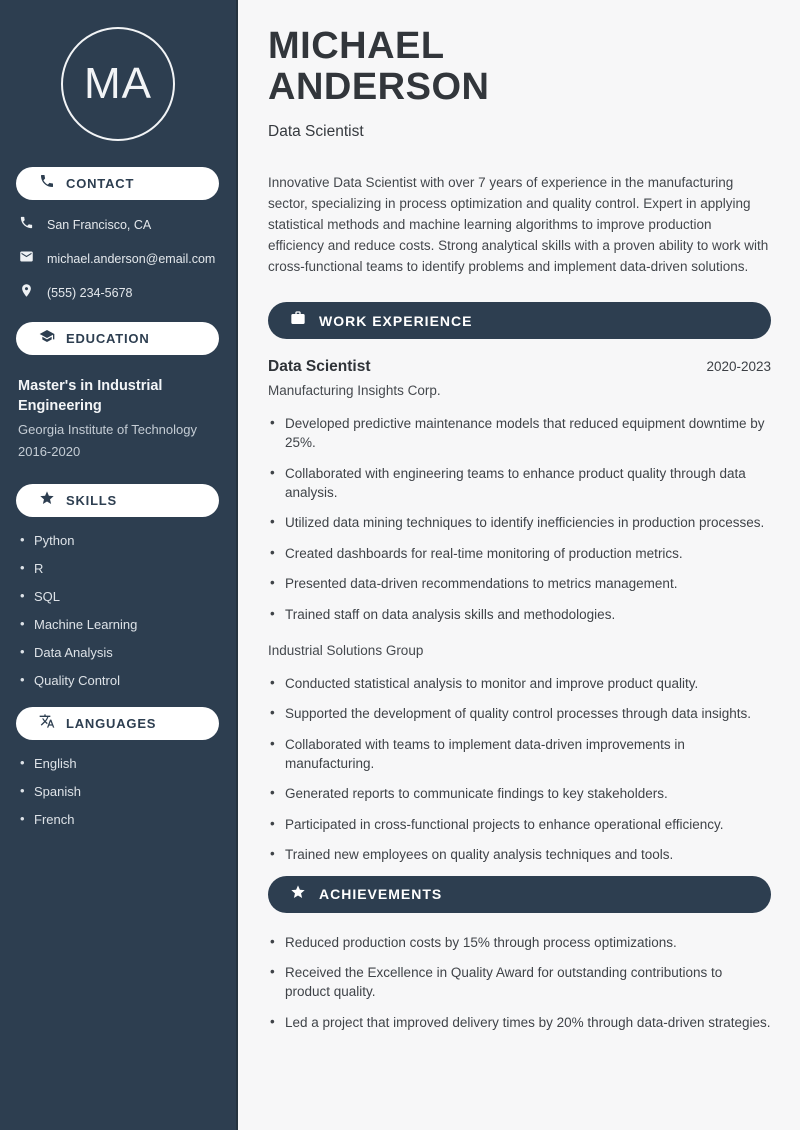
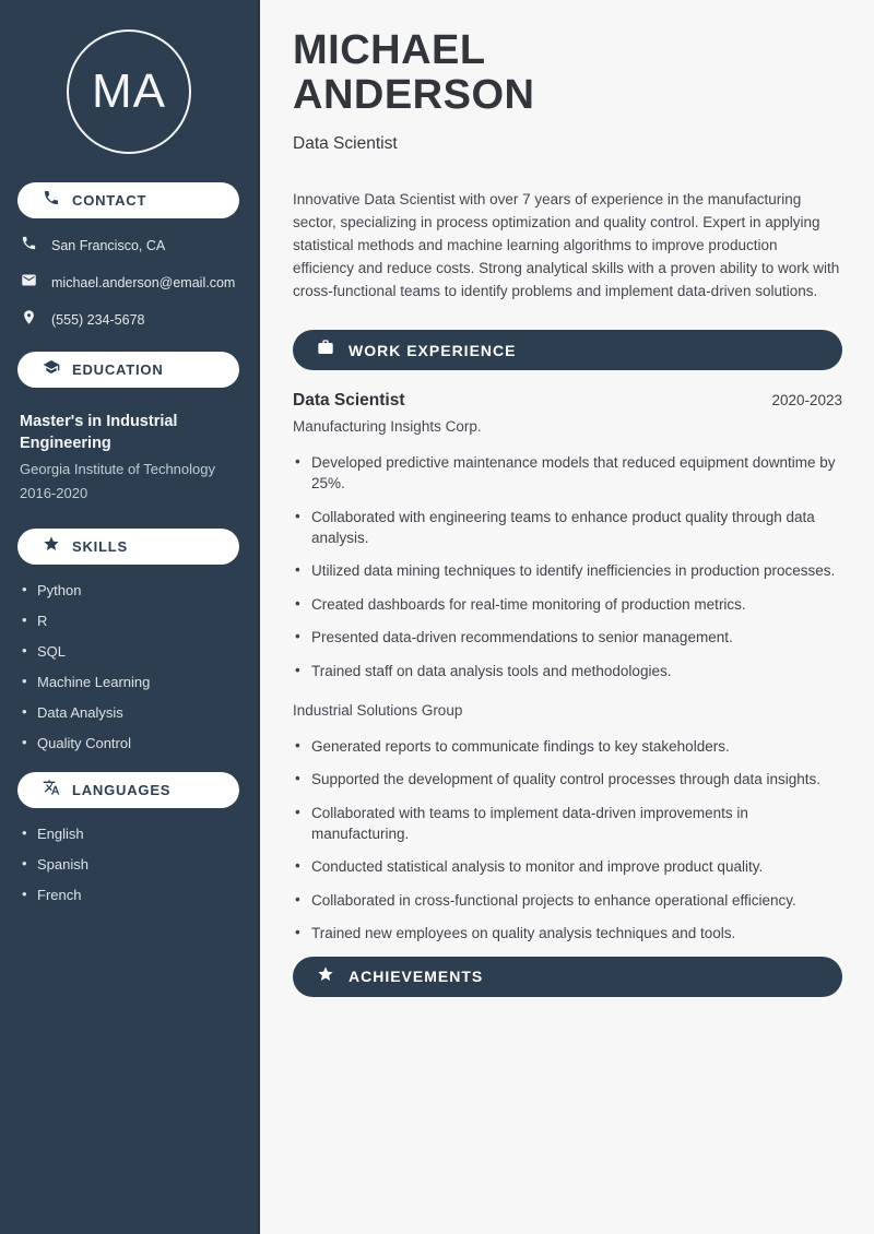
  MA
  CONTACT
  San Francisco, CA
  michael.anderson@email.com
  (555) 234-5678
  EDUCATION
  Master's in Industrial Engineering
  Georgia Institute of Technology
  2016-2020
  SKILLS
  Python
  R
  SQL
  Machine Learning
  Data Analysis
  Quality Control
  LANGUAGES
  English
  Spanish
  French
  MICHAEL
  ANDERSON
  Data Scientist
  Innovative Data Scientist with over 7 years of experience in the manufacturing sector, specializing in process optimization and quality control. Expert in applying statistical methods and machine learning algorithms to improve production efficiency and reduce costs. Strong analytical skills with a proven ability to work with cross-functional teams to identify problems and implement data-driven solutions.
  WORK EXPERIENCE
  Data Scientist
  2020-2023
  Manufacturing Insights Corp.
  Developed predictive maintenance models that reduced equipment downtime by 25%.
  Collaborated with engineering teams to enhance product quality through data analysis.
  Utilized data mining techniques to identify inefficiencies in production processes.
  Created dashboards for real-time monitoring of production metrics.
- Presented data-driven recommendations to metrics management.
+ Presented data-driven recommendations to senior management.
- Trained staff on data analysis skills and methodologies.
+ Trained staff on data analysis tools and methodologies.
  Industrial Solutions Group
- Conducted statistical analysis to monitor and improve product quality.
+ Generated reports to communicate findings to key stakeholders.
  Supported the development of quality control processes through data insights.
  Collaborated with teams to implement data-driven improvements in manufacturing.
- Generated reports to communicate findings to key stakeholders.
+ Conducted statistical analysis to monitor and improve product quality.
- Participated in cross-functional projects to enhance operational efficiency.
+ Collaborated in cross-functional projects to enhance operational efficiency.
  Trained new employees on quality analysis techniques and tools.
  ACHIEVEMENTS
- Reduced production costs by 15% through process optimizations.
- Received the Excellence in Quality Award for outstanding contributions to product quality.
- Led a project that improved delivery times by 20% through data-driven strategies.
